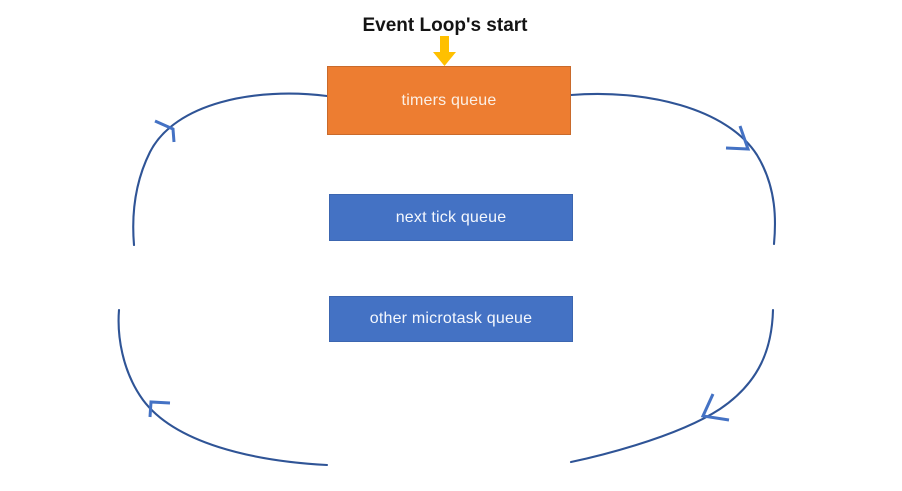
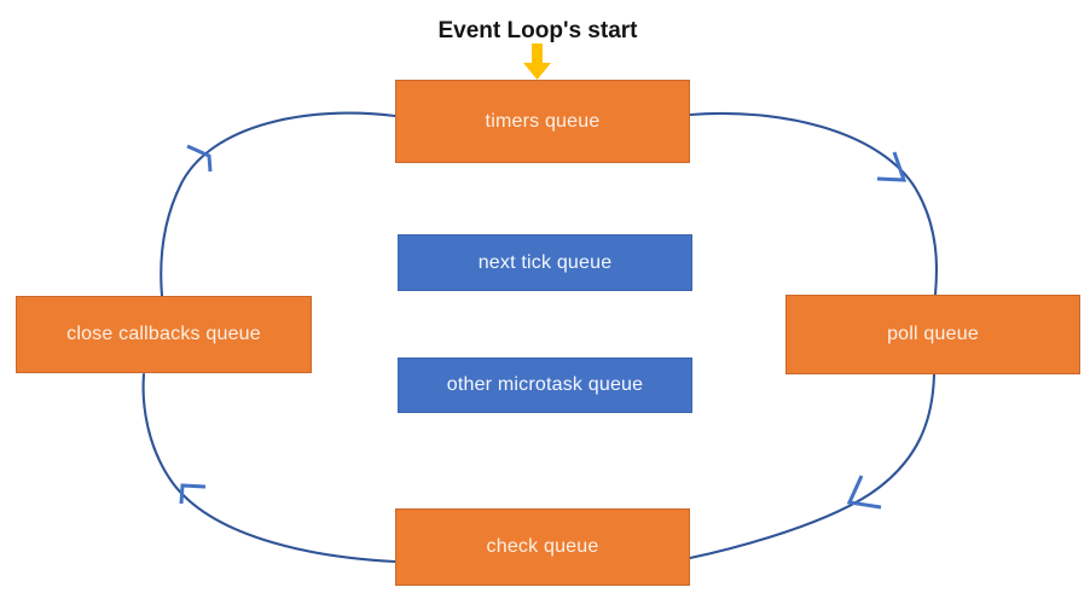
  Event Loop's start
  timers queue
+ poll queue
+ check queue
+ close callbacks queue
  next tick queue
  other microtask queue
